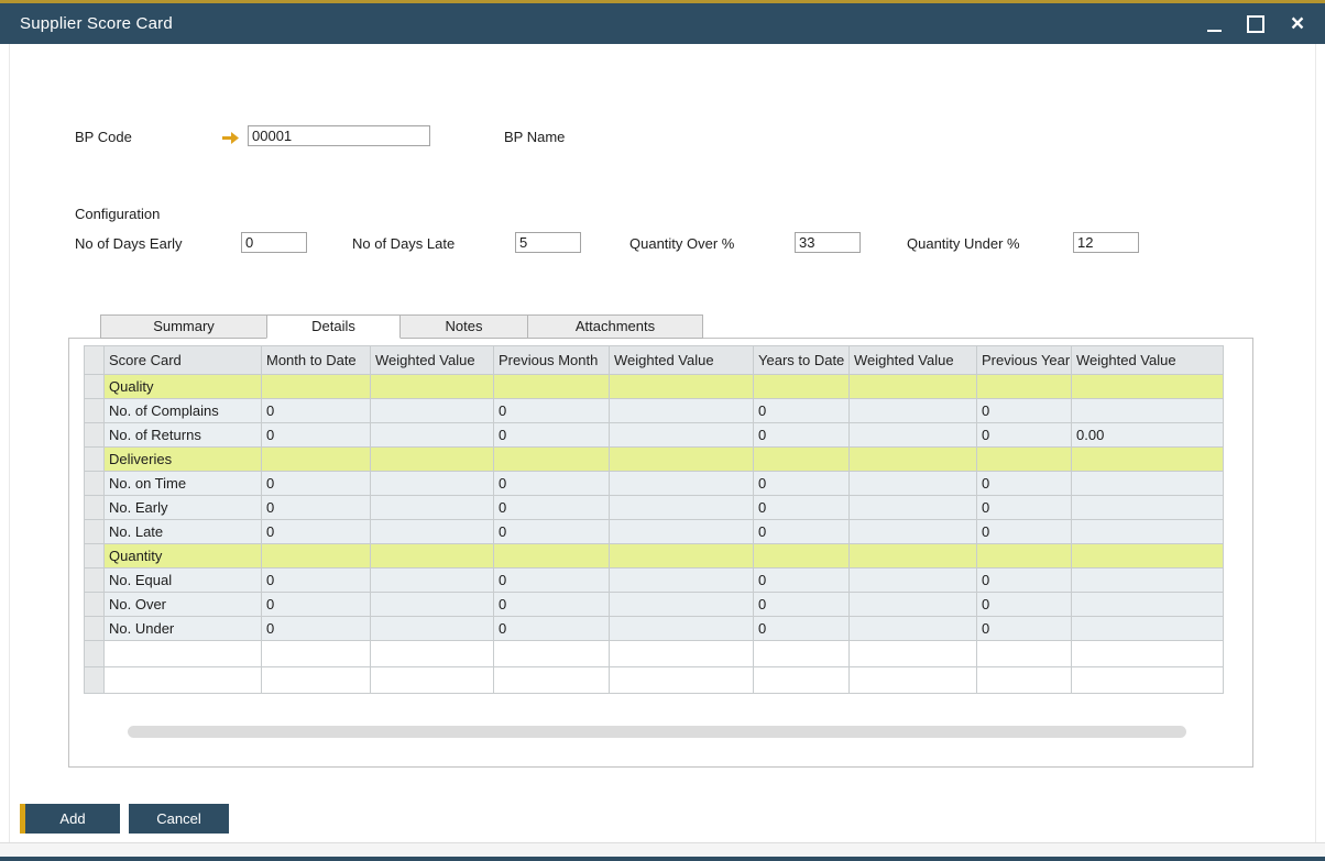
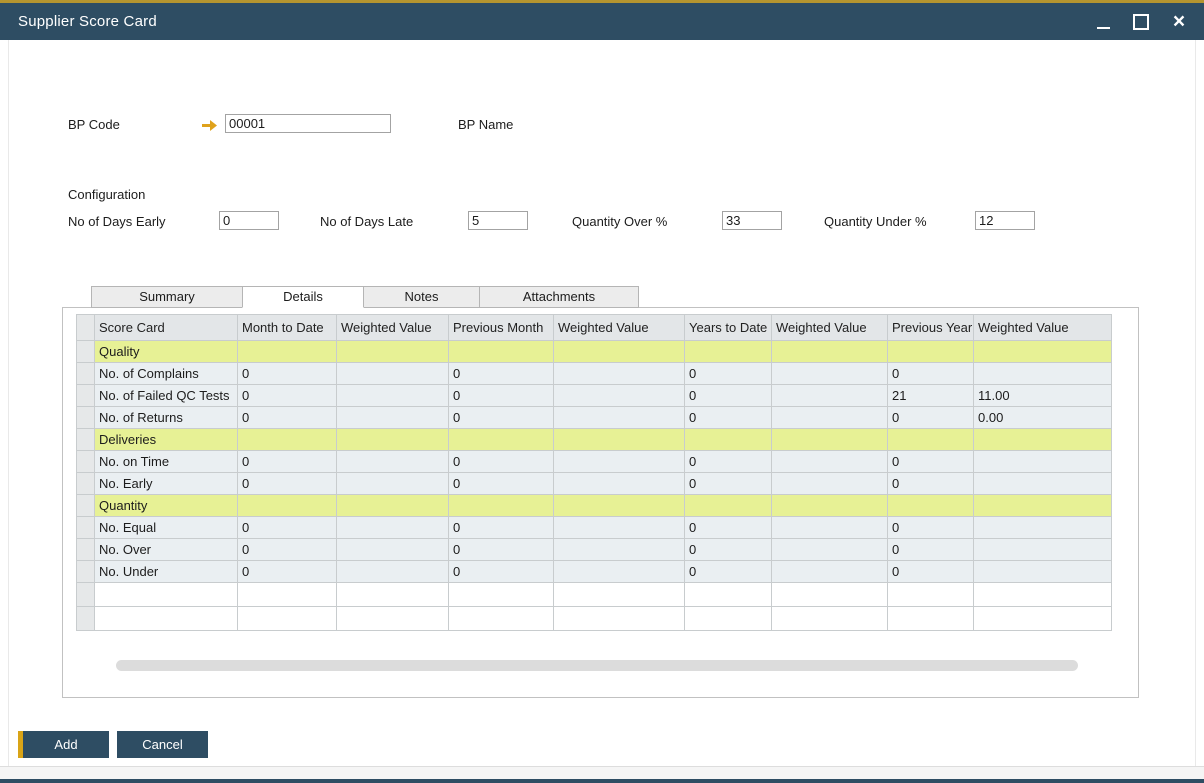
  Supplier Score Card
  ×
  BP Code
  00001
  BP Name
  Configuration
  No of Days Early
  0
  No of Days Late
  5
  Quantity Over %
  33
  Quantity Under %
  12
  Summary
  Details
  Notes
  Attachments
  	Score Card	Month to Date	Weighted Value	Previous Month	Weighted Value	Years to Date	Weighted Value	Previous Year	Weighted Value
  	Quality
  	No. of Complains	0		0		0		0
+ 	No. of Failed QC Tests	0		0		0		21	11.00
  	No. of Returns	0		0		0		0	0.00
  	Deliveries
  	No. on Time	0		0		0		0
  	No. Early	0		0		0		0
- 	No. Late	0		0		0		0
  	Quantity
  	No. Equal	0		0		0		0
  	No. Over	0		0		0		0
  	No. Under	0		0		0		0
  Add
  Cancel
